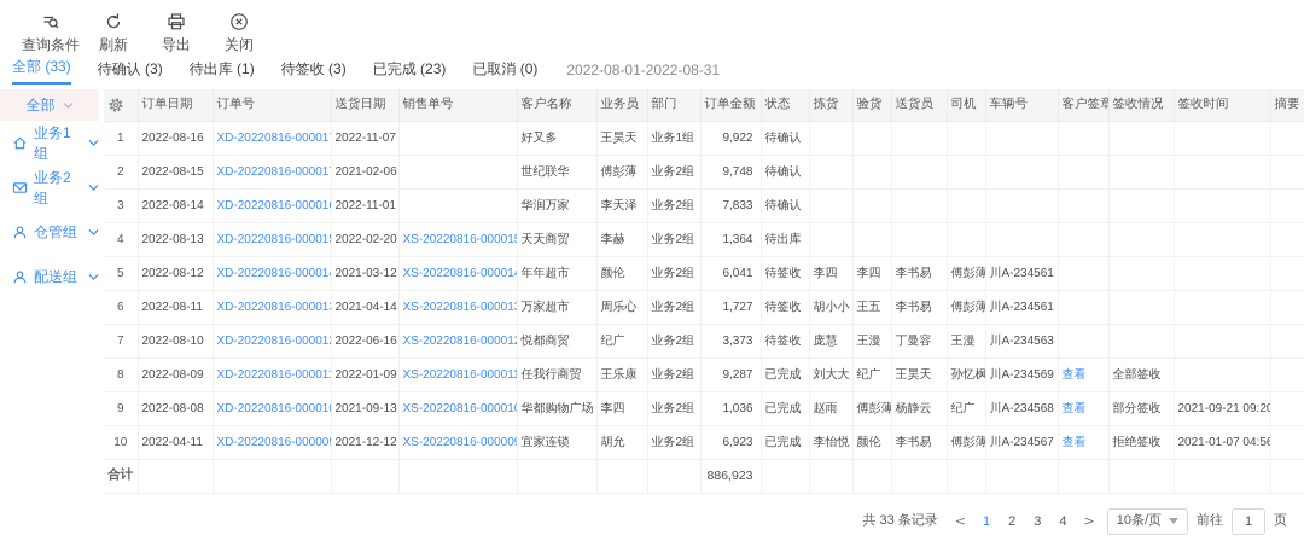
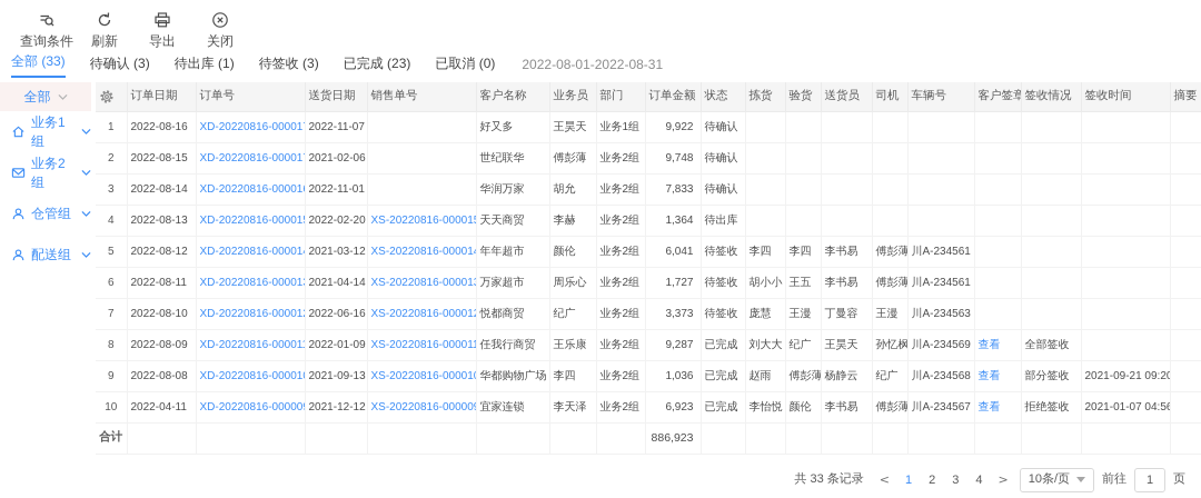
  查询条件
  刷新
  导出
  关闭
  全部 (33)
  待确认 (3)
  待出库 (1)
  待签收 (3)
  已完成 (23)
  已取消 (0)
  2022-08-01-2022-08-31
  全部
  业务1组
  业务2组
  仓管组
  配送组
  	订单日期	订单号	送货日期	销售单号	客户名称	业务员	部门	订单金额	状态	拣货	验货	送货员	司机	车辆号	客户签章	签收情况	签收时间	摘要
  1	2022-08-16	XD-20220816-00001	2022-11-07		好又多	王昊天	业务1组	9,922	待确认
  2	2022-08-15	XD-20220816-00001	2021-02-06		世纪联华	傅彭薄	业务2组	9,748	待确认
- 3	2022-08-14	XD-20220816-00001	2022-11-01		华润万家	李天泽	业务2组	7,833	待确认
+ 3	2022-08-14	XD-20220816-00001	2022-11-01		华润万家	胡允	业务2组	7,833	待确认
  4	2022-08-13	XD-20220816-00001	2022-02-20	XS-20220816-00001	天天商贸	李赫	业务2组	1,364	待出库
  5	2022-08-12	XD-20220816-00001	2021-03-12	XS-20220816-00001	年年超市	颜伦	业务2组	6,041	待签收	李四	李四	李书易	傅彭薄	川A-234561
  6	2022-08-11	XD-20220816-00001	2021-04-14	XS-20220816-00001	万家超市	周乐心	业务2组	1,727	待签收	胡小小	王五	李书易	傅彭薄	川A-234561
  7	2022-08-10	XD-20220816-00001	2022-06-16	XS-20220816-00001	悦都商贸	纪广	业务2组	3,373	待签收	庞慧	王漫	丁曼容	王漫	川A-234563
  8	2022-08-09	XD-20220816-00001	2022-01-09	XS-20220816-000011	任我行商贸	王乐康	业务2组	9,287	已完成	刘大大	纪广	王昊天	孙忆枫	川A-234569	查看	全部签收
  9	2022-08-08	XD-20220816-00001	2021-09-13	XS-20220816-00001	华都购物广场	李四	业务2组	1,036	已完成	赵雨	傅彭薄	杨静云	纪广	川A-234568	查看	部分签收	2021-09-21 09:20
- 10	2022-04-11	XD-20220816-00000	2021-12-12	XS-20220816-00000	宜家连锁	胡允	业务2组	6,923	已完成	李怡悦	颜伦	李书易	傅彭薄	川A-234567	查看	拒绝签收	2021-01-07 04:56
+ 10	2022-04-11	XD-20220816-00000	2021-12-12	XS-20220816-00000	宜家连锁	李天泽	业务2组	6,923	已完成	李怡悦	颜伦	李书易	傅彭薄	川A-234567	查看	拒绝签收	2021-01-07 04:56
  合计								886,923
  共 33 条记录
  <
  1
  2
  3
  4
  >
  10条/页
  前往
  1
  页
